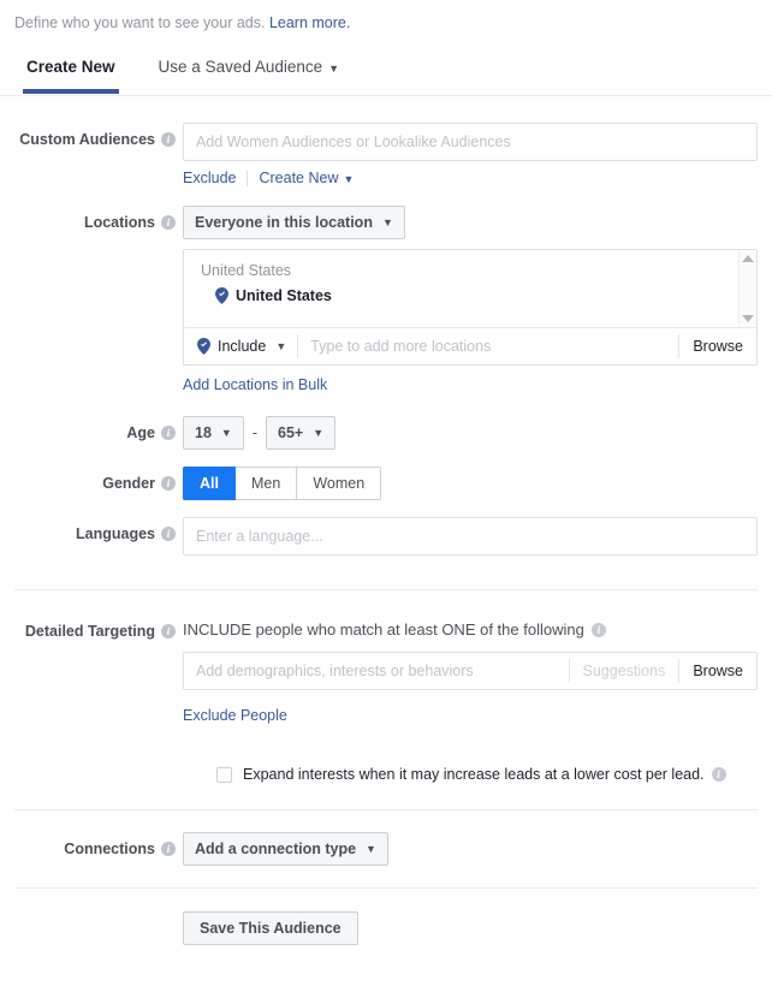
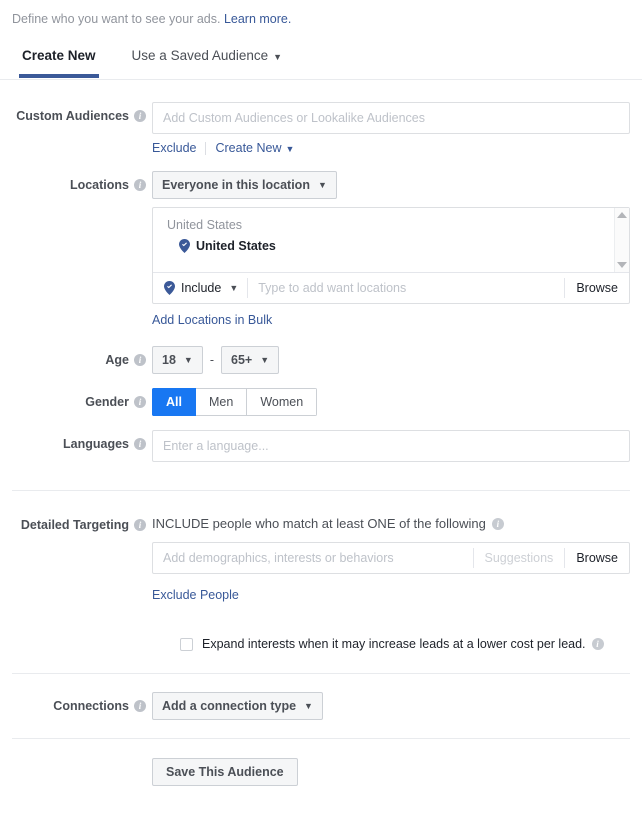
  Define who you want to see your ads. Learn more.
  Create New
  Use a Saved Audience ▼
  Custom Audiences
  i
- Add Women Audiences or Lookalike Audiences
+ Add Custom Audiences or Lookalike Audiences
  Exclude
  Create New ▼
  Locations
  i
  Everyone in this location
  ▼
  United States
  United States
  Include
  ▼
- Type to add more locations
+ Type to add want locations
  Browse
  Add Locations in Bulk
  Age
  i
  18
  ▼
  -
  65+
  ▼
  Gender
  i
  All
  Men
  Women
  Languages
  i
  Enter a language...
  Detailed Targeting
  i
  INCLUDE people who match at least ONE of the following
  i
  Add demographics, interests or behaviors
  Suggestions
  Browse
  Exclude People
  Expand interests when it may increase leads at a lower cost per lead.
  i
  Connections
  i
  Add a connection type
  ▼
  Save This Audience
